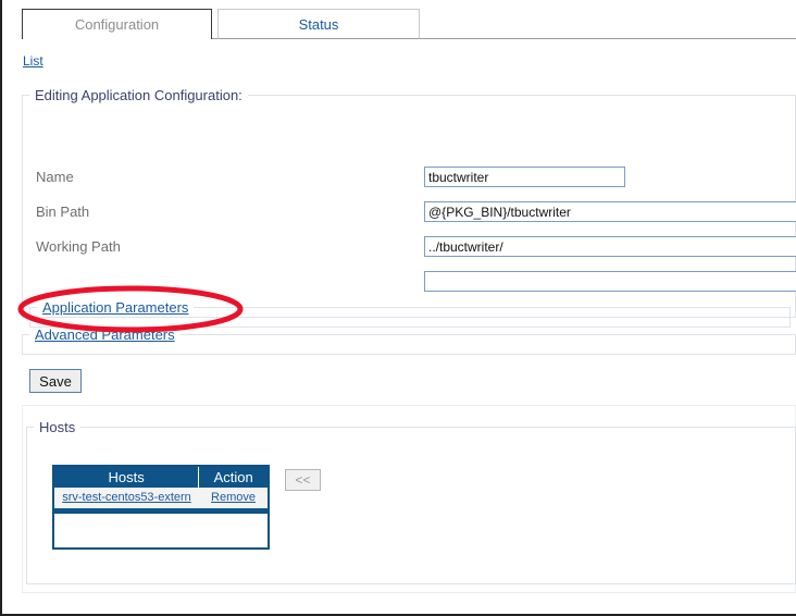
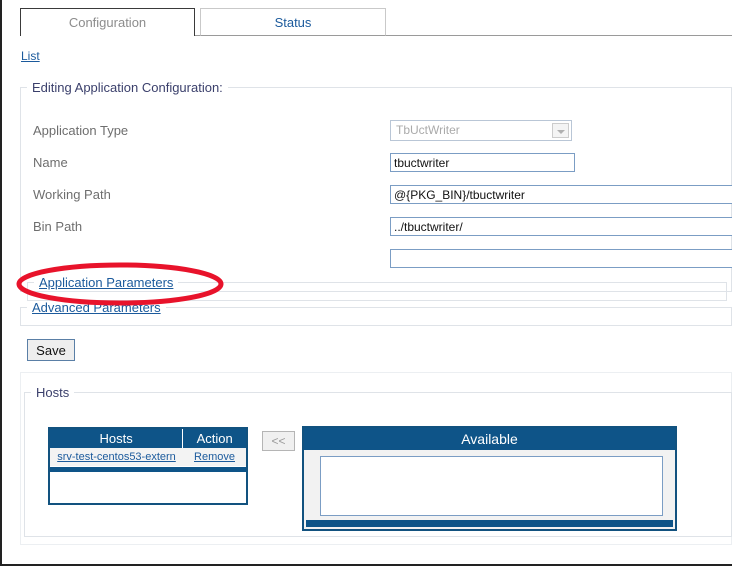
  Configuration
  Status
  List
  Editing Application Configuration:
+ Application Type
+ TbUctWriter
  Name
  tbuctwriter
- Bin Path
+ Working Path
  @{PKG_BIN}/tbuctwriter
- Working Path
+ Bin Path
  ../tbuctwriter/
  Application Parameters
  Advanced Parameters
  Save
  Hosts
  Hosts
  Action
  srv-test-centos53-extern
  Remove
  <<
+ Available
